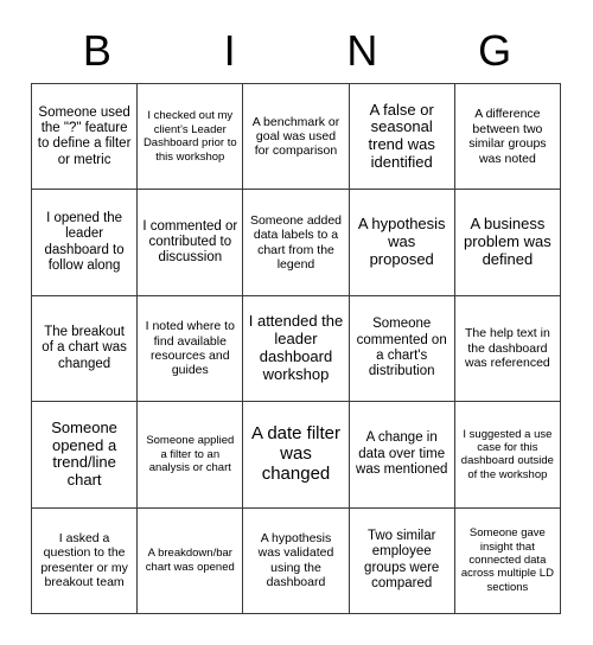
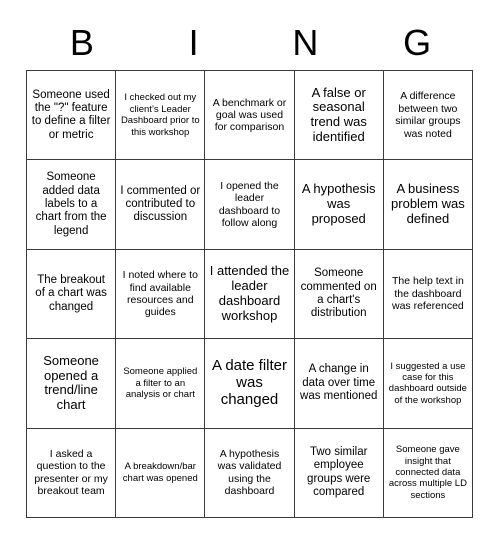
  B
  I
  N
  G
  Someone used the "?" feature to define a filter or metric
  I checked out my client’s Leader Dashboard prior to this workshop
  A benchmark or goal was used for comparison
  A false or seasonal trend was identified
  A difference between two similar groups was noted
- I opened the leader dashboard to follow along
+ Someone added data labels to a chart from the legend
  I commented or contributed to discussion
- Someone added data labels to a chart from the legend
+ I opened the leader dashboard to follow along
  A hypothesis was proposed
  A business problem was defined
  The breakout of a chart was changed
  I noted where to find available resources and guides
  I attended the leader dashboard workshop
  Someone commented on a chart's distribution
  The help text in the dashboard was referenced
  Someone opened a trend/line chart
  Someone applied a filter to an analysis or chart
  A date filter was changed
  A change in data over time was mentioned
  I suggested a use case for this dashboard outside of the workshop
  I asked a question to the presenter or my breakout team
  A breakdown/bar chart was opened
  A hypothesis was validated using the dashboard
  Two similar employee groups were compared
  Someone gave insight that connected data across multiple LD sections
